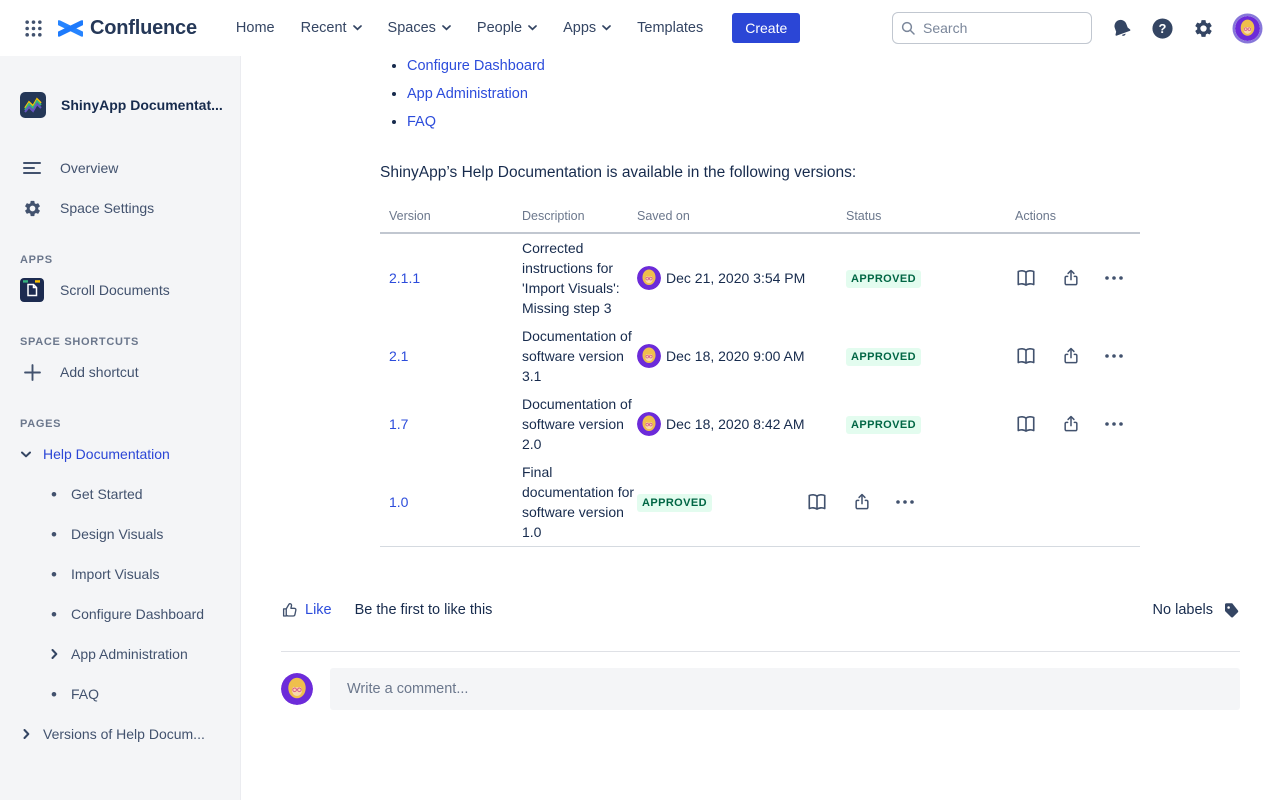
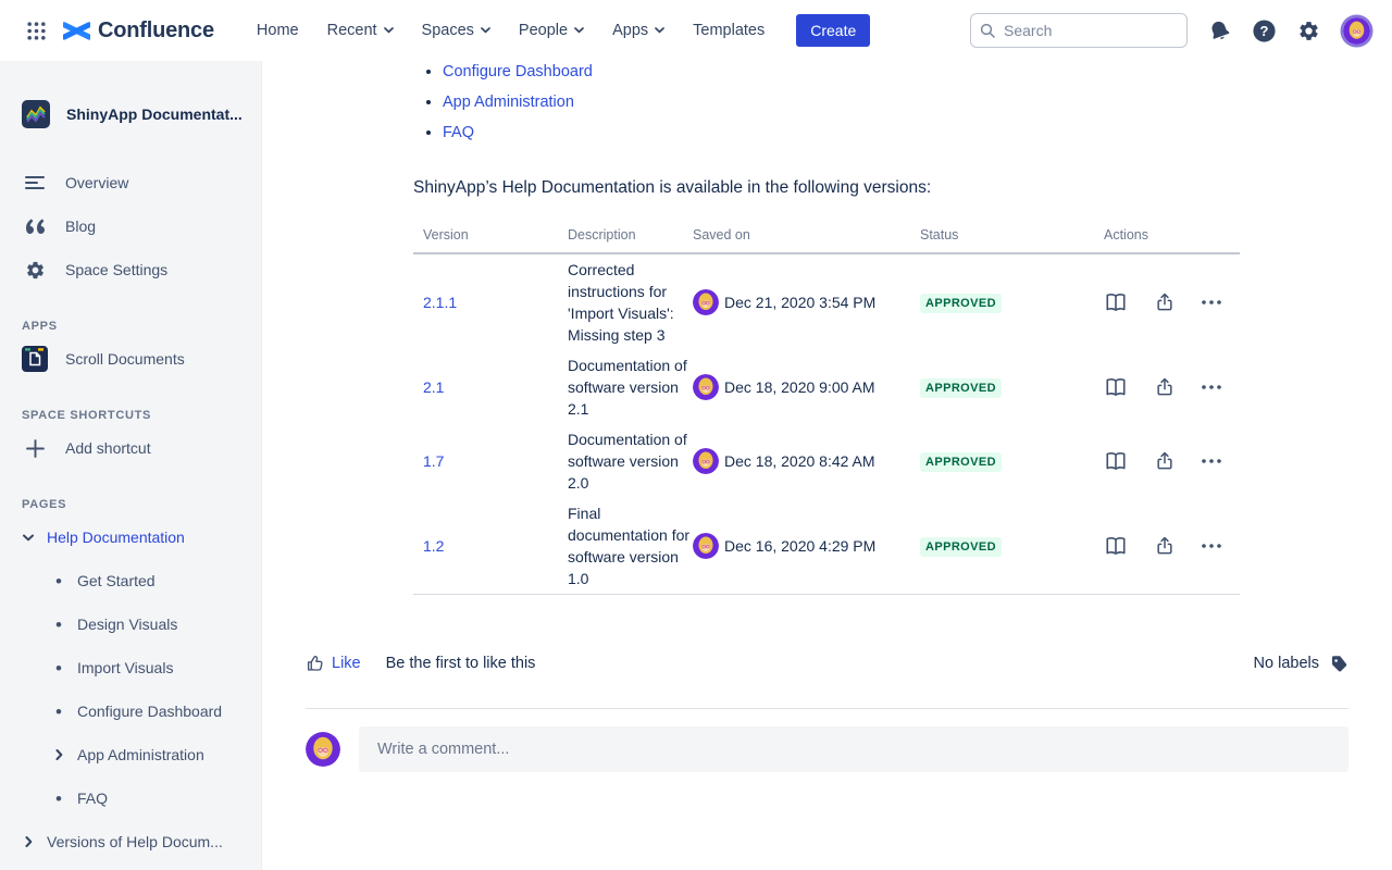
  Confluence
  Home
  Recent
  Spaces
  People
  Apps
  Templates
  Create
  Search
  ?
  ShinyApp Documentat...
  Overview
+ Blog
  Space Settings
  APPS
  Scroll Documents
  SPACE SHORTCUTS
  Add shortcut
  PAGES
  Help Documentation
  •
  Get Started
  •
  Design Visuals
  •
  Import Visuals
  •
  Configure Dashboard
  App Administration
  •
  FAQ
  Versions of Help Docum...
  Configure Dashboard
  App Administration
  FAQ
  ShinyApp’s Help Documentation is available in the following versions:
  Version
  Description
  Saved on
  Status
  Actions
  2.1.1
  Corrected instructions for 'Import Visuals': Missing step 3
  Dec 21, 2020 3:54 PM
  APPROVED
  2.1
- Documentation of software version 3.1
+ Documentation of software version 2.1
  Dec 18, 2020 9:00 AM
  APPROVED
  1.7
  Documentation of software version 2.0
  Dec 18, 2020 8:42 AM
  APPROVED
- 1.0
+ 1.2
  Final documentation for software version 1.0
+ Dec 16, 2020 4:29 PM
  APPROVED
  Like
  Be the first to like this
  No labels
  Write a comment...
